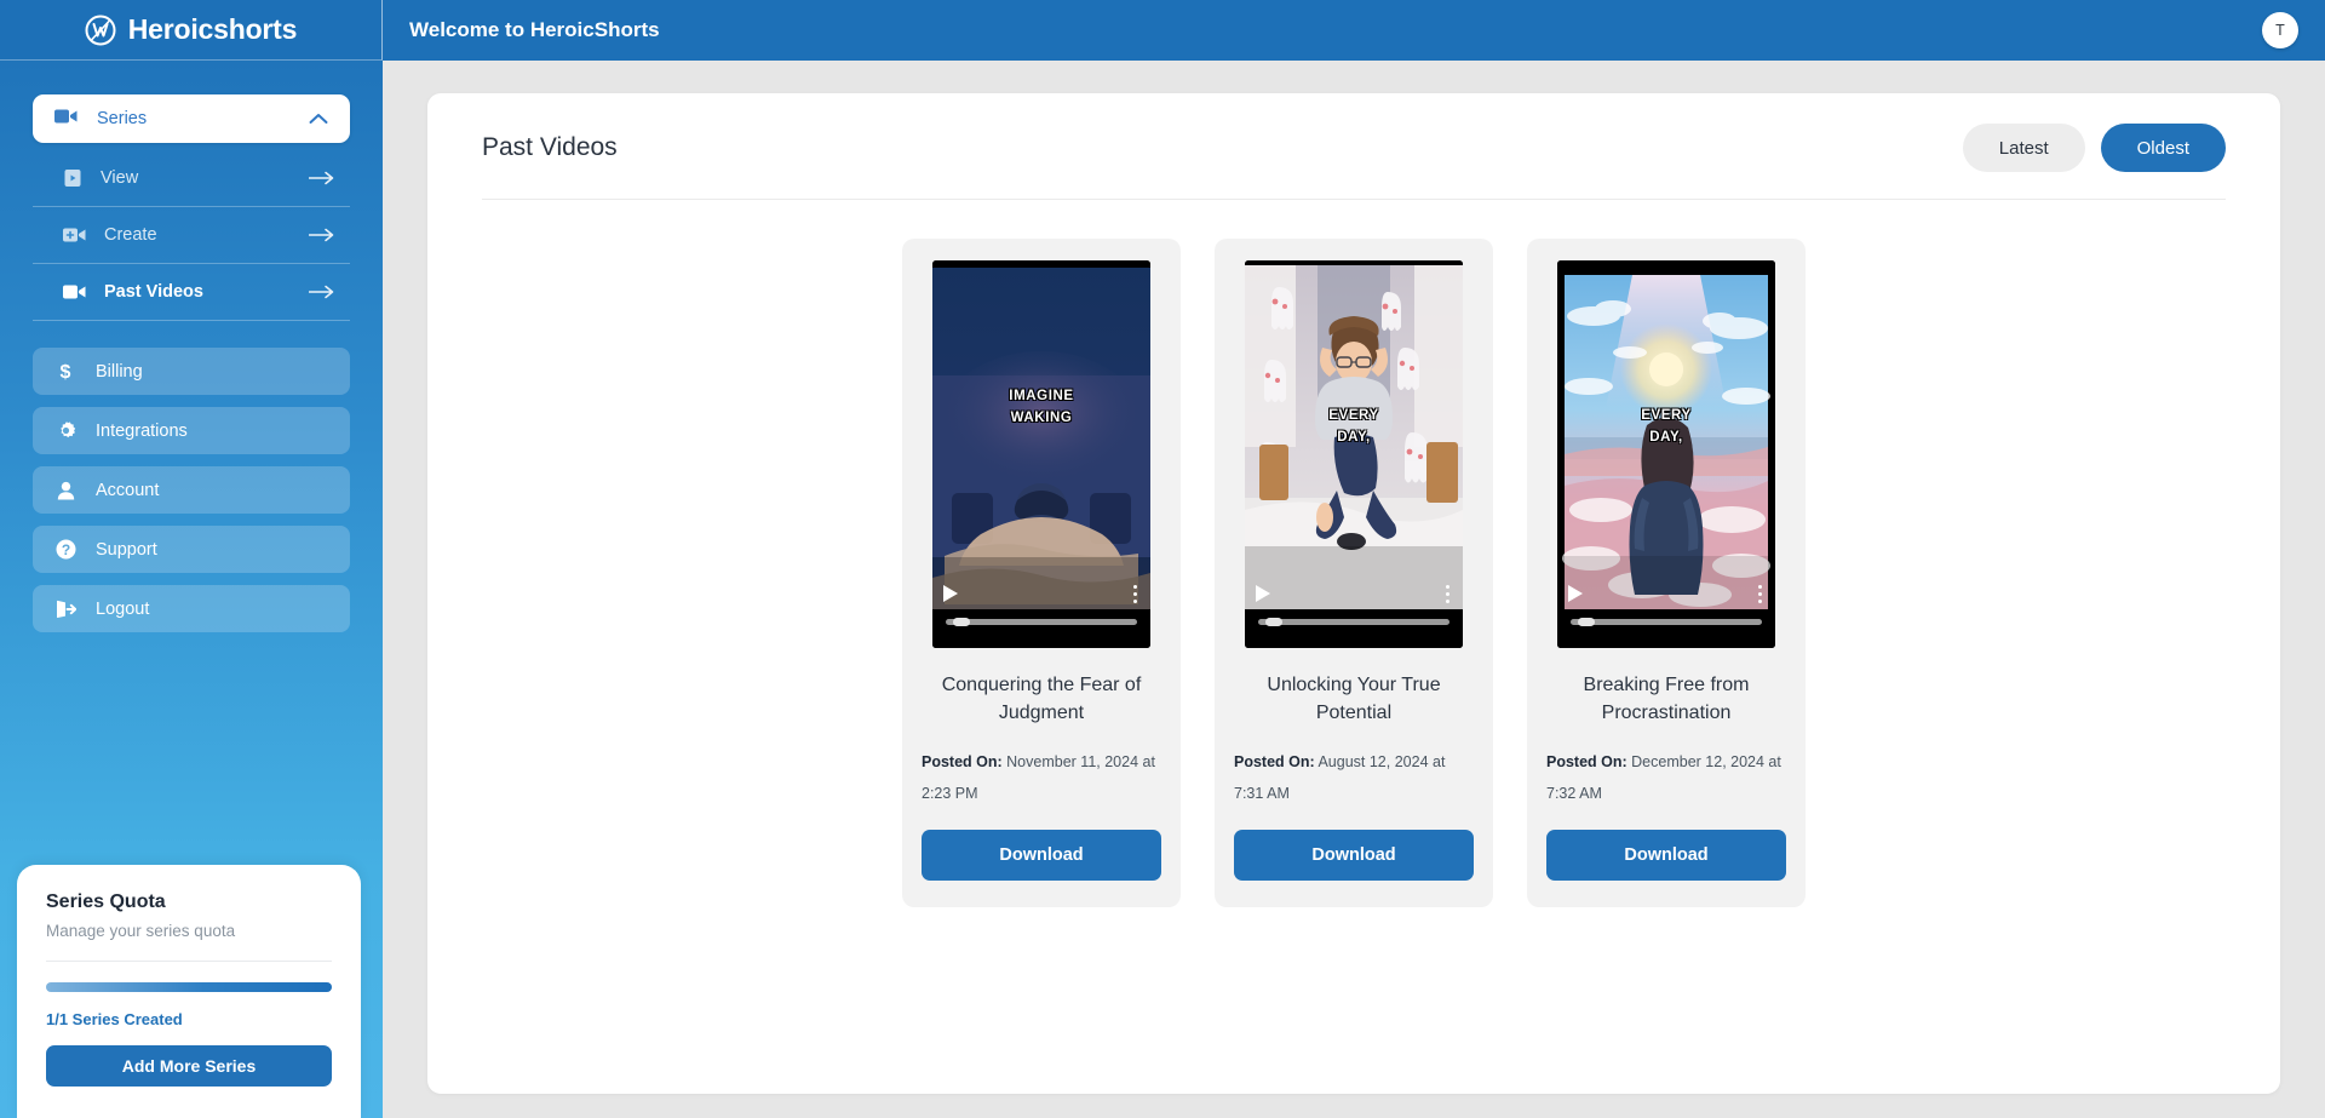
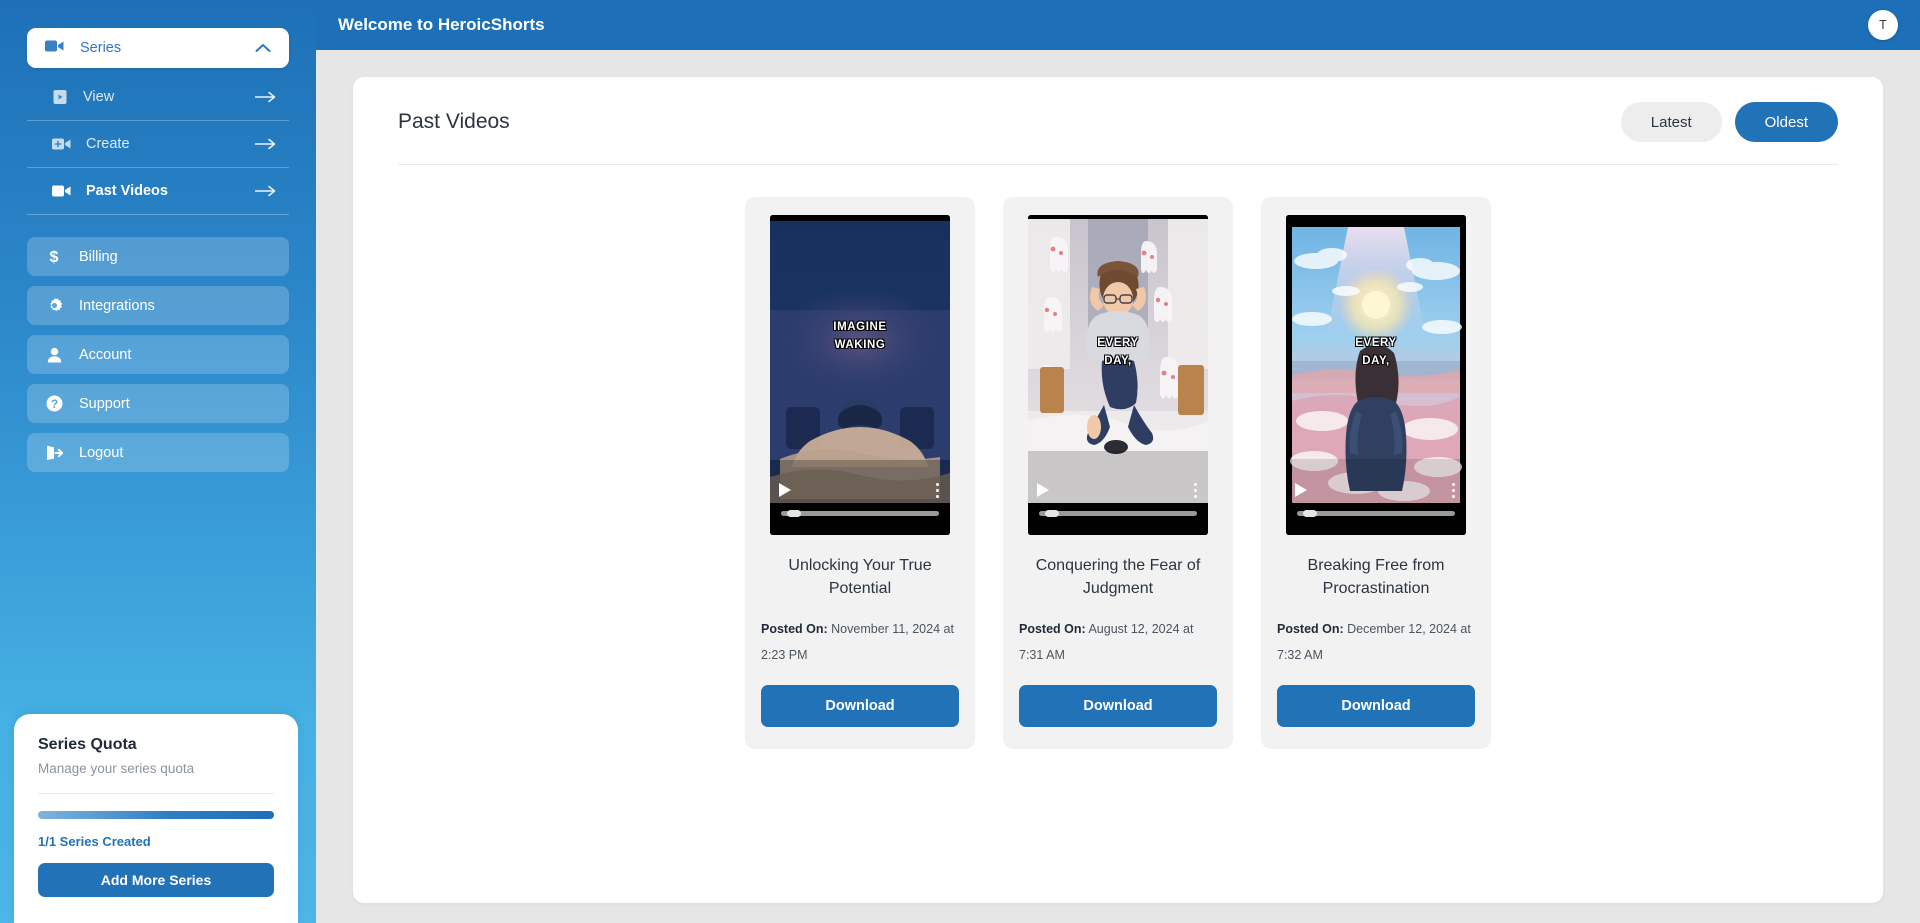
- Heroicshorts
  Series
  View
  Create
  Past Videos
  $
  Billing
  Integrations
  Account
  ?
  Support
  Logout
  Series Quota
  Manage your series quota
  1/1 Series Created
  Add More Series
  Welcome to HeroicShorts
  T
  Past Videos
  Latest
  Oldest
  IMAGINE
  WAKING
- Conquering the Fear of Judgment
+ Unlocking Your True Potential
  Posted On: November 11, 2024 at 2:23 PM
  Download
  EVERY
  DAY,
- Unlocking Your True Potential
+ Conquering the Fear of Judgment
  Posted On: August 12, 2024 at 7:31 AM
  Download
  EVERY
  DAY,
  Breaking Free from Procrastination
  Posted On: December 12, 2024 at 7:32 AM
  Download
